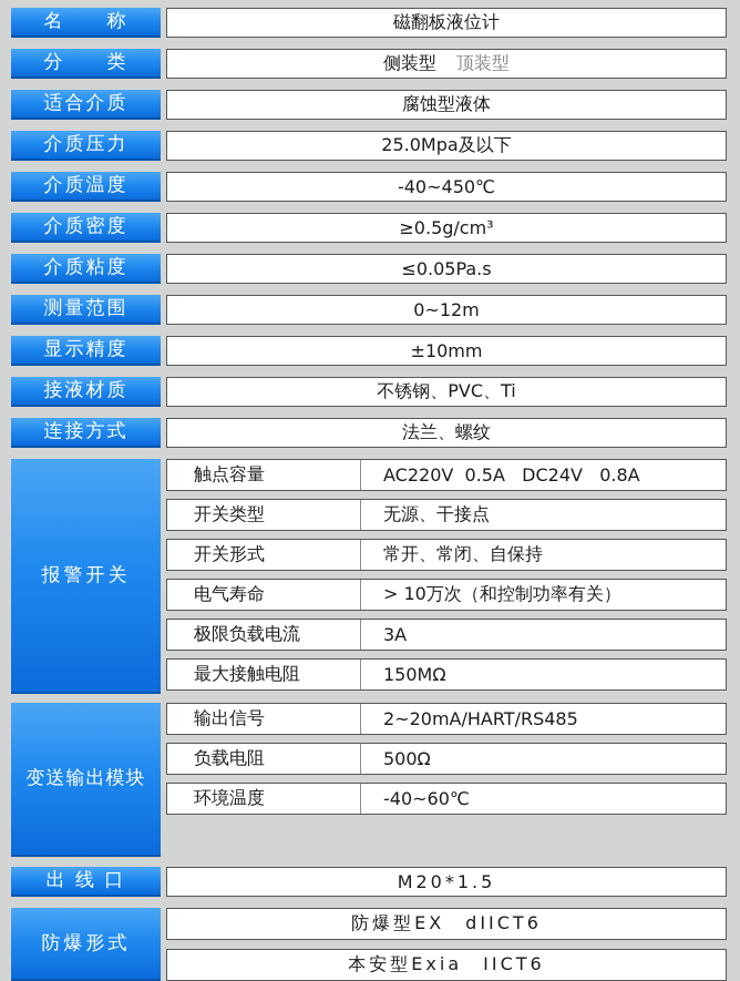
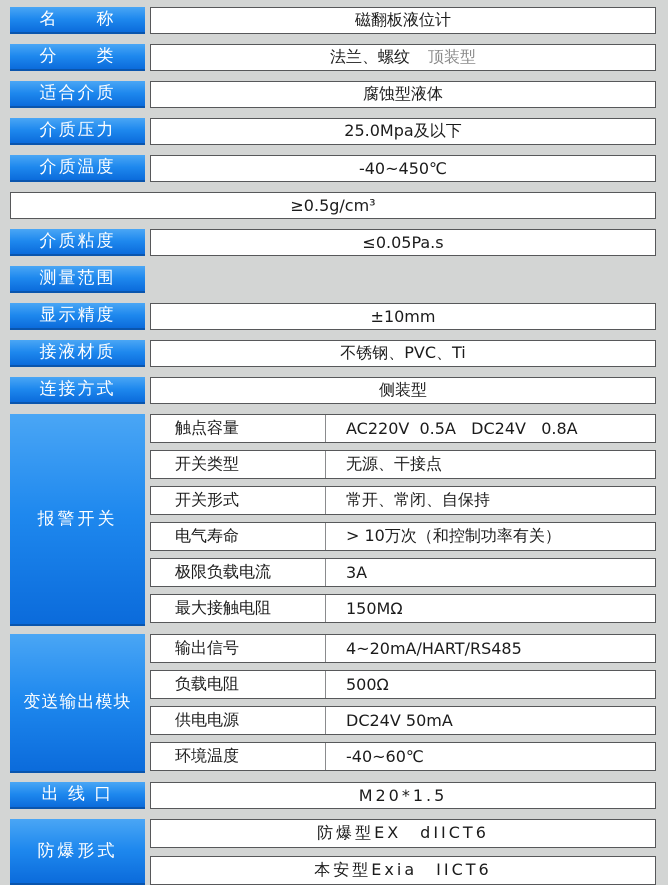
  名 称
  磁翻板液位计
  分 类
- 侧装型
+ 法兰、螺纹
  顶装型
  适合介质
  腐蚀型液体
  介质压力
  25.0Mpa及以下
  介质温度
  -40~450℃
- 介质密度
  ≥0.5g/cm³
  介质粘度
  ≤0.05Pa.s
  测量范围
- 0~12m
  显示精度
  ±10mm
  接液材质
  不锈钢、PVC、Ti
  连接方式
- 法兰、螺纹
+ 侧装型
  报警开关
  触点容量
  AC220V 0.5A DC24V 0.8A
  开关类型
  无源、干接点
  开关形式
  常开、常闭、自保持
  电气寿命
  > 10万次（和控制功率有关）
  极限负载电流
  3A
  最大接触电阻
  150MΩ
  变送输出模块
  输出信号
- 2~20mA/HART/RS485
+ 4~20mA/HART/RS485
  负载电阻
  500Ω
+ 供电电源
+ DC24V 50mA
  环境温度
  -40~60℃
  出 线 口
  M20*1.5
  防爆形式
  防爆型EX dIICT6
  本安型Exia IICT6
